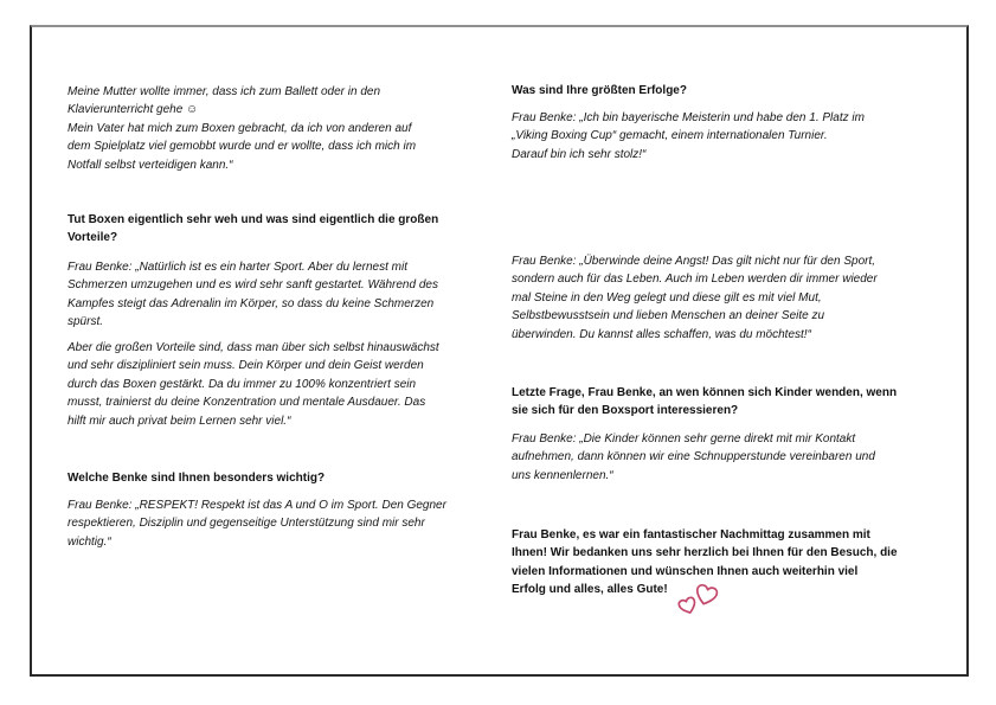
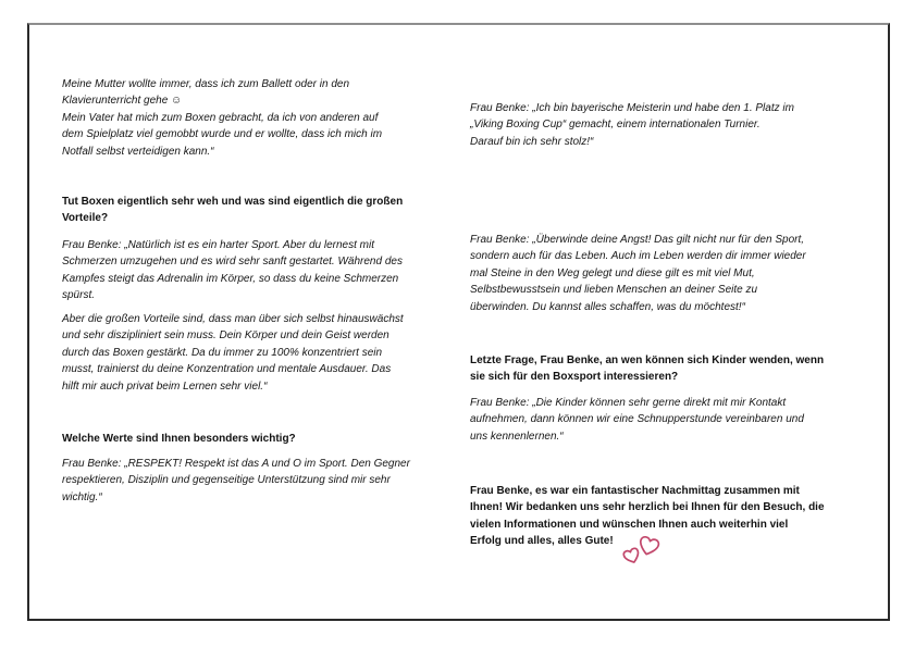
  Meine Mutter wollte immer, dass ich zum Ballett oder in den
  Klavierunterricht gehe ☺
  Mein Vater hat mich zum Boxen gebracht, da ich von anderen auf
  dem Spielplatz viel gemobbt wurde und er wollte, dass ich mich im
  Notfall selbst verteidigen kann.“
  Tut Boxen eigentlich sehr weh und was sind eigentlich die großen
  Vorteile?
  Frau Benke: „Natürlich ist es ein harter Sport. Aber du lernest mit
  Schmerzen umzugehen und es wird sehr sanft gestartet. Während des
  Kampfes steigt das Adrenalin im Körper, so dass du keine Schmerzen
  spürst.
  Aber die großen Vorteile sind, dass man über sich selbst hinauswächst
  und sehr diszipliniert sein muss. Dein Körper und dein Geist werden
  durch das Boxen gestärkt. Da du immer zu 100% konzentriert sein
  musst, trainierst du deine Konzentration und mentale Ausdauer. Das
  hilft mir auch privat beim Lernen sehr viel.“
- Welche Benke sind Ihnen besonders wichtig?
+ Welche Werte sind Ihnen besonders wichtig?
  Frau Benke: „RESPEKT! Respekt ist das A und O im Sport. Den Gegner
  respektieren, Disziplin und gegenseitige Unterstützung sind mir sehr
  wichtig.“
- Was sind Ihre größten Erfolge?
  Frau Benke: „Ich bin bayerische Meisterin und habe den 1. Platz im
  „Viking Boxing Cup“ gemacht, einem internationalen Turnier.
  Darauf bin ich sehr stolz!“
  Frau Benke: „Überwinde deine Angst! Das gilt nicht nur für den Sport,
  sondern auch für das Leben. Auch im Leben werden dir immer wieder
  mal Steine in den Weg gelegt und diese gilt es mit viel Mut,
  Selbstbewusstsein und lieben Menschen an deiner Seite zu
  überwinden. Du kannst alles schaffen, was du möchtest!“
  Letzte Frage, Frau Benke, an wen können sich Kinder wenden, wenn
  sie sich für den Boxsport interessieren?
  Frau Benke: „Die Kinder können sehr gerne direkt mit mir Kontakt
  aufnehmen, dann können wir eine Schnupperstunde vereinbaren und
  uns kennenlernen.“
  Frau Benke, es war ein fantastischer Nachmittag zusammen mit
  Ihnen! Wir bedanken uns sehr herzlich bei Ihnen für den Besuch, die
  vielen Informationen und wünschen Ihnen auch weiterhin viel
  Erfolg und alles, alles Gute!
